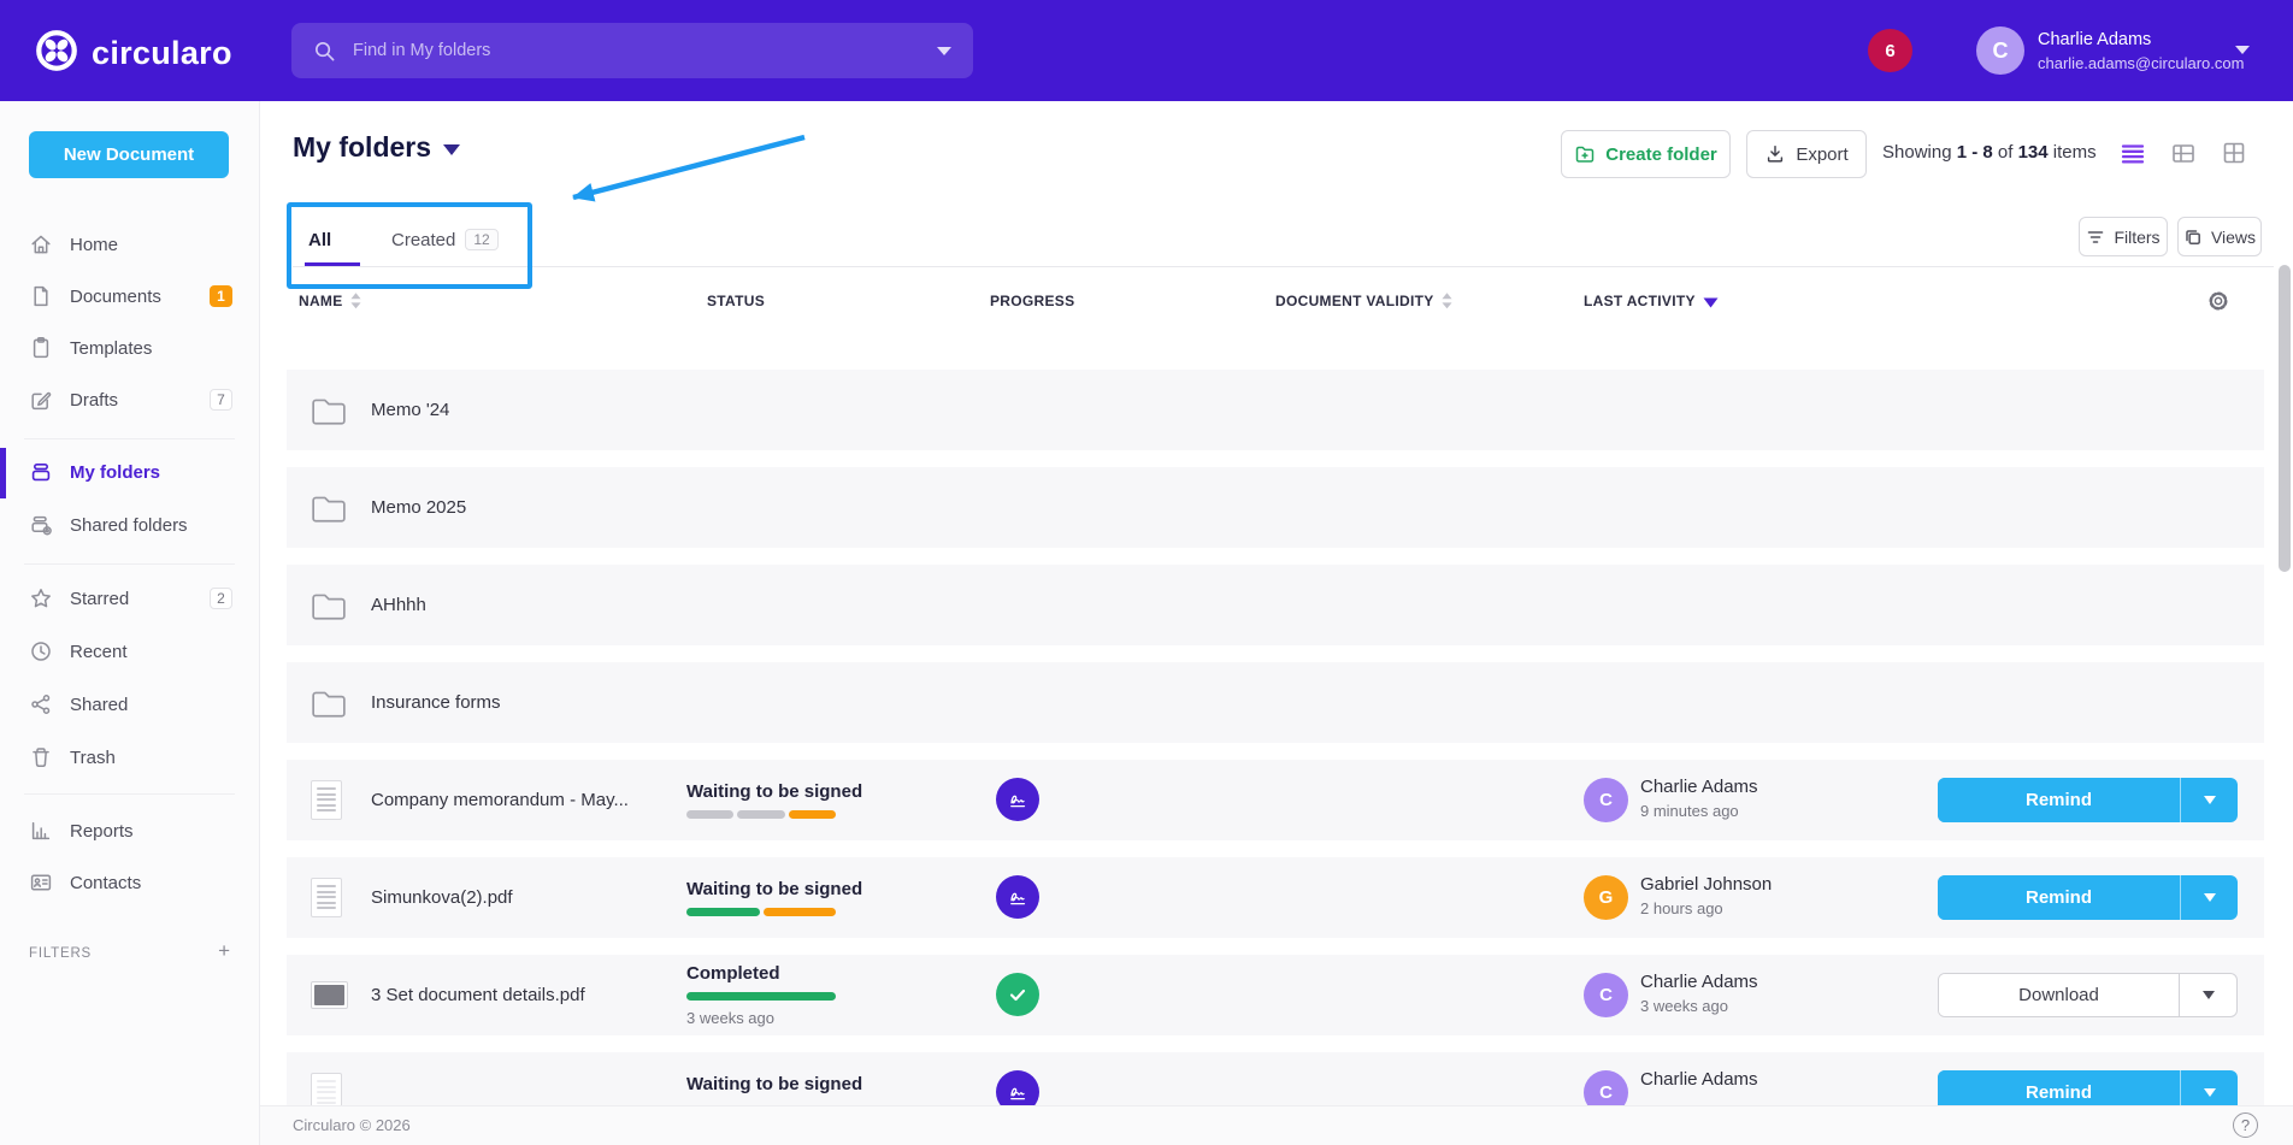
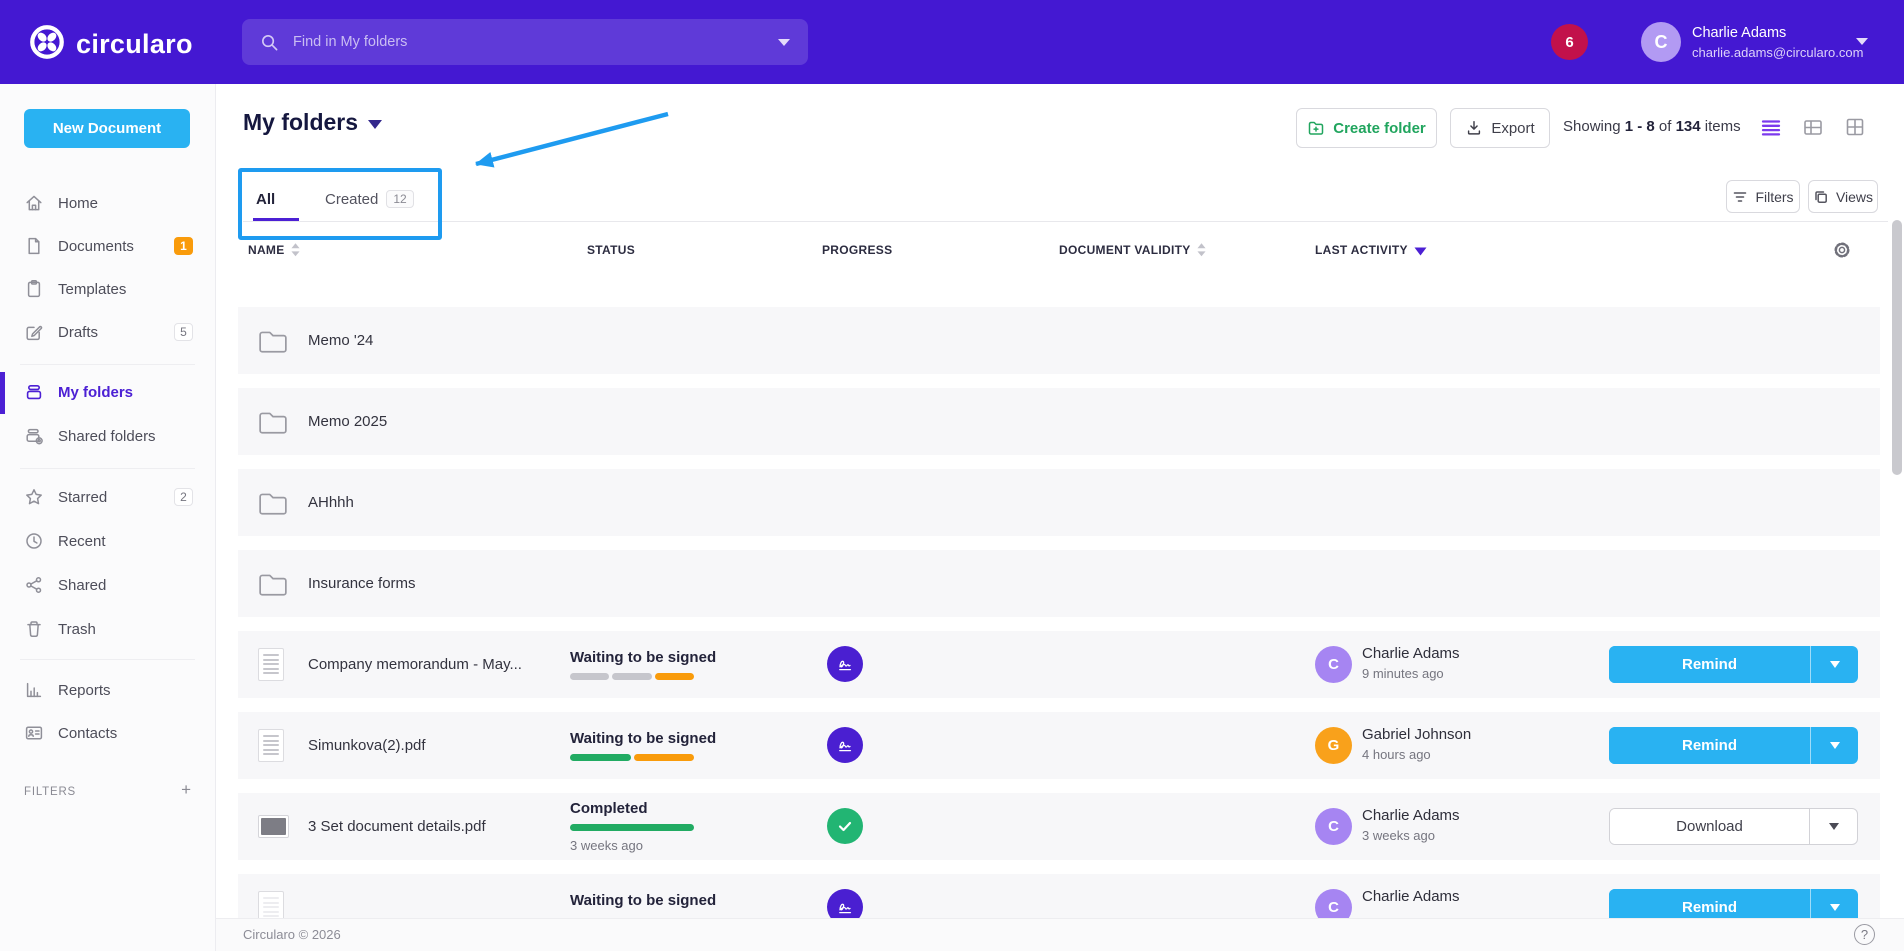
  circularo
  Find in My folders
  6
  C
  Charlie Adams
  charlie.adams@circularo.com
  New Document
  Home
  Documents
  1
  Templates
  Drafts
- 7
+ 5
  My folders
  Shared folders
  Starred
  2
  Recent
  Shared
  Trash
  Reports
  Contacts
  FILTERS
  +
  My folders
  Create folder
  Export
  Showing 1 - 8 of 134 items
  All
  Created
  12
  Filters
  Views
  NAME
  STATUS
  PROGRESS
  DOCUMENT VALIDITY
  LAST ACTIVITY
  Memo '24
  Memo 2025
  AHhhh
  Insurance forms
  Company memorandum - May...
  Waiting to be signed
  C
  Charlie Adams
  9 minutes ago
  Remind
  Simunkova(2).pdf
  Waiting to be signed
  G
  Gabriel Johnson
- 2 hours ago
+ 4 hours ago
  Remind
  3 Set document details.pdf
  Completed
  3 weeks ago
  C
  Charlie Adams
  3 weeks ago
  Download
  Waiting to be signed
  C
  Charlie Adams
  Remind
  Circularo © 2026
  ?
